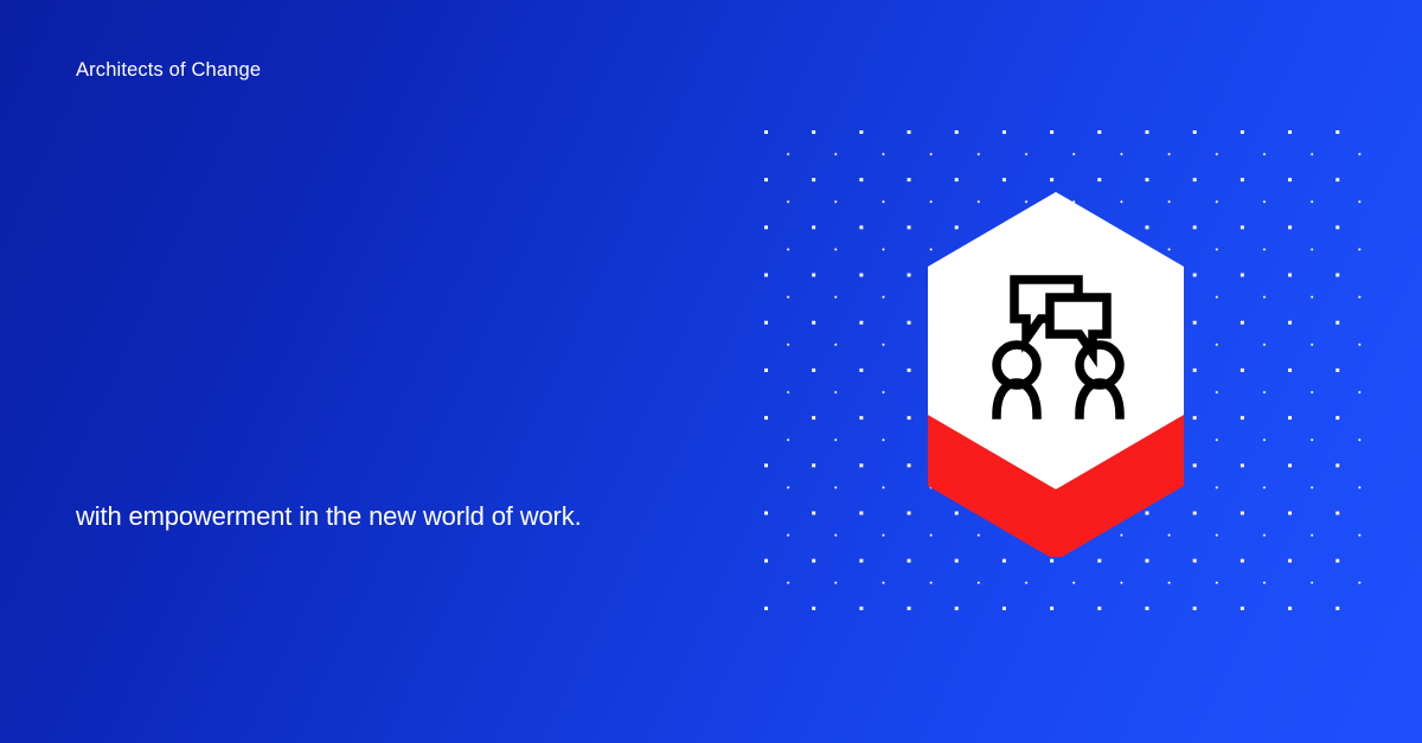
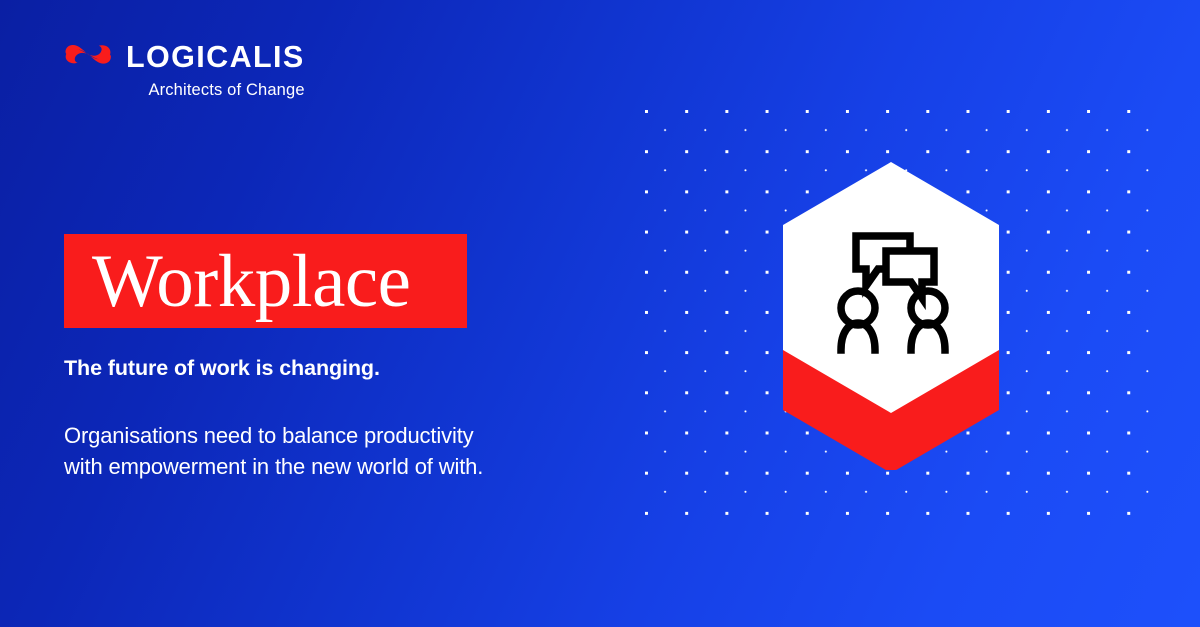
+ LOGICALIS
  Architects of Change
+ Workplace
+ The future of work is changing.
+ Organisations need to balance productivity
- with empowerment in the new world of work.
+ with empowerment in the new world of with.
